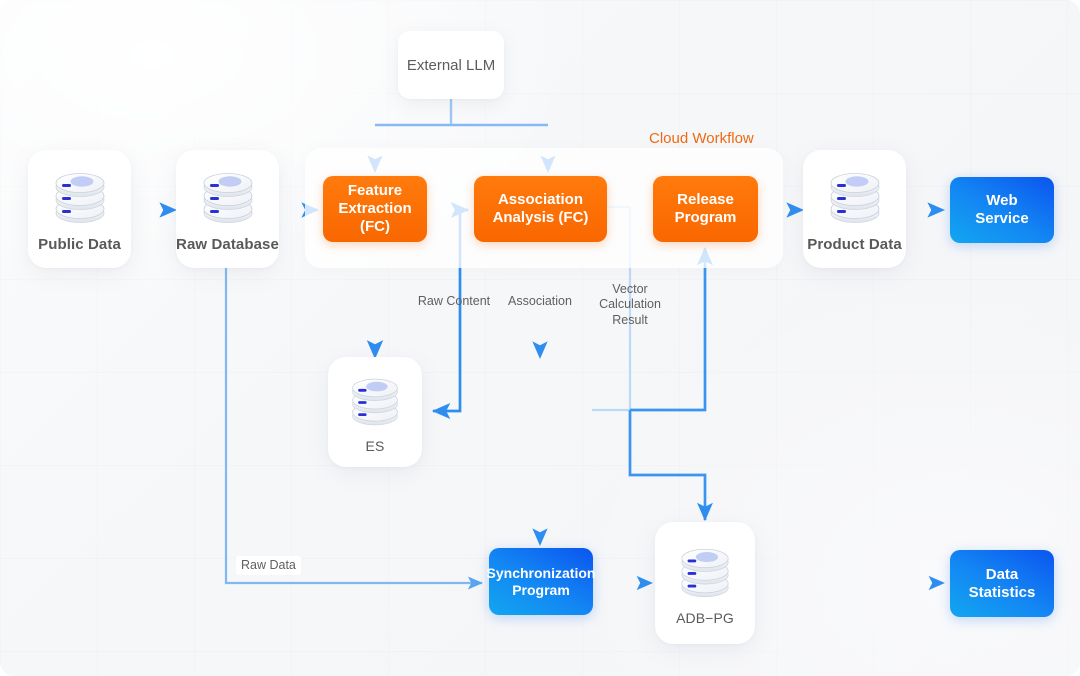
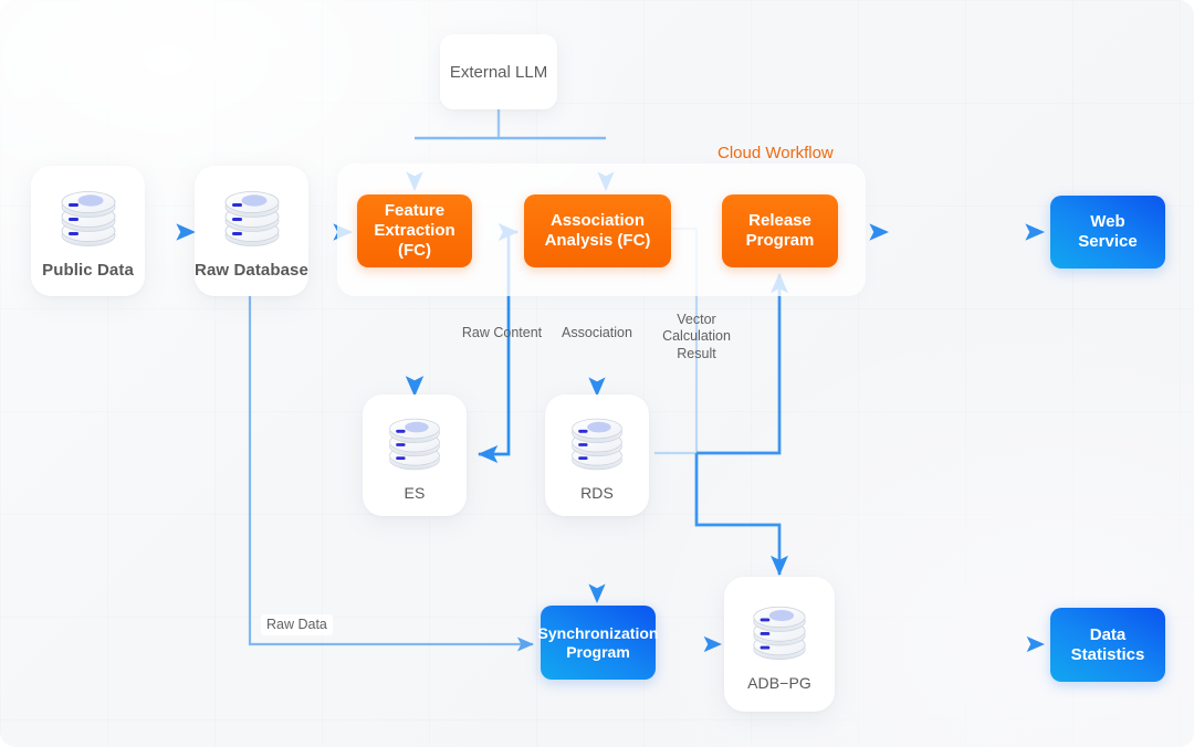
  Cloud Workflow
  Raw Content
  Association
  Vector
  Calculation
  Result
  Raw Data
  External LLM
  Public Data
  Raw Database
  Feature
  Extraction
  (FC)
  Association
  Analysis (FC)
  Release
  Program
- Product Data
  Web
  Service
  ES
+ RDS
  Synchronization
  Program
  ADB−PG
  Data
  Statistics
